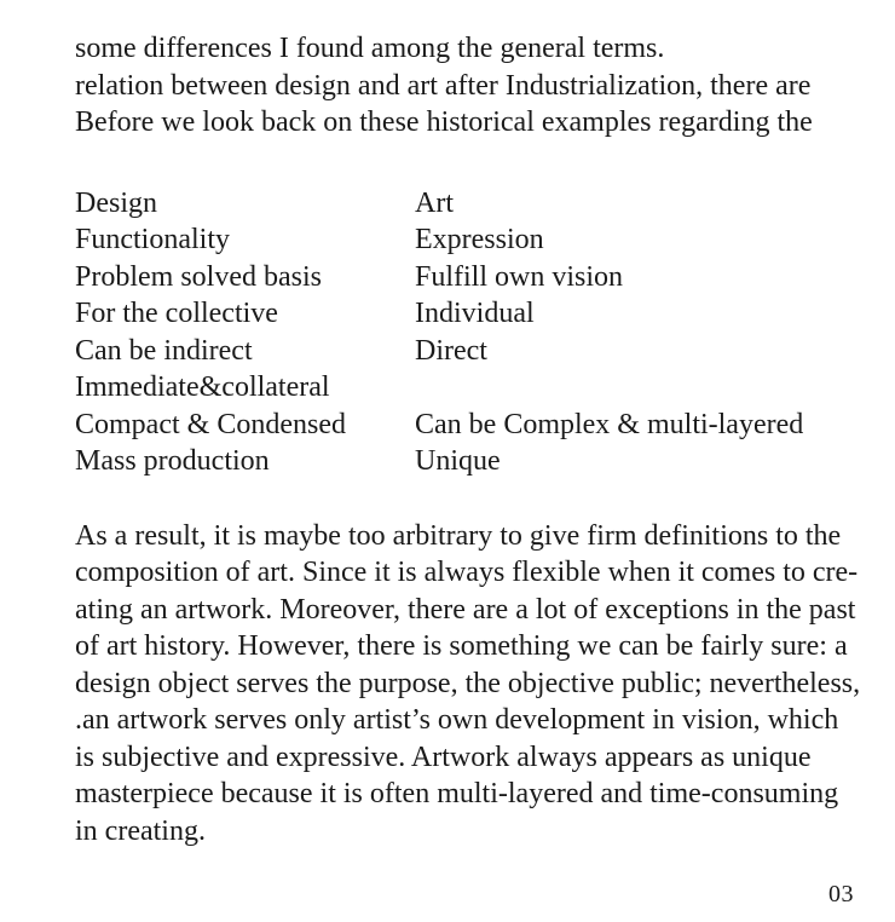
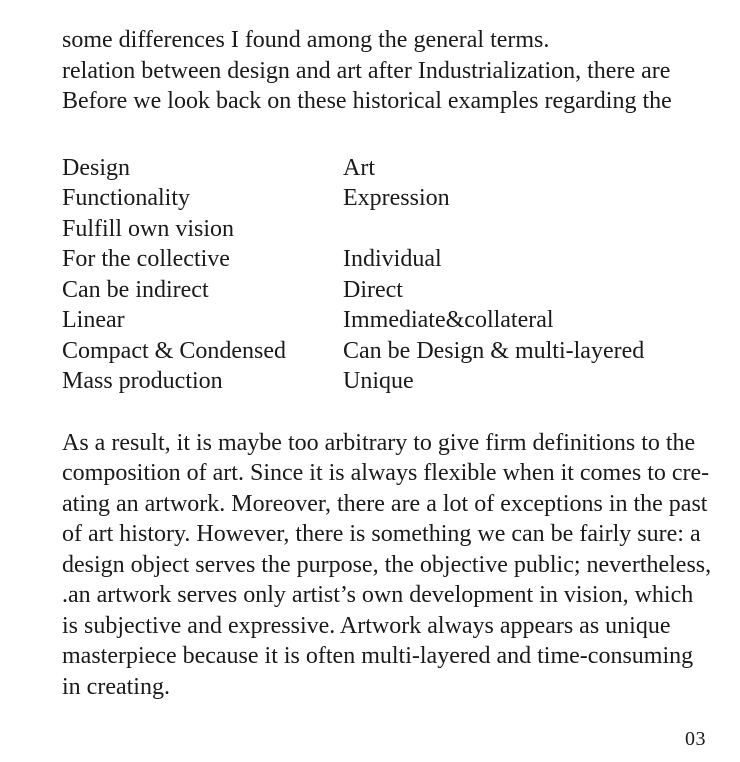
  some differences I found among the general terms.
  relation between design and art after Industrialization, there are
  Before we look back on these historical examples regarding the
  Design
  Art
  Functionality
  Expression
- Problem solved basis
  Fulfill own vision
  For the collective
  Individual
  Can be indirect
  Direct
+ Linear
  Immediate&collateral
  Compact & Condensed
- Can be Complex & multi-layered
+ Can be Design & multi-layered
  Mass production
  Unique
  As a result, it is maybe too arbitrary to give firm definitions to the
  composition of art. Since it is always flexible when it comes to cre-
  ating an artwork. Moreover, there are a lot of exceptions in the past
  of art history. However, there is something we can be fairly sure: a
  design object serves the purpose, the objective public; nevertheless,
  .an artwork serves only artist’s own development in vision, which
  is subjective and expressive. Artwork always appears as unique
  masterpiece because it is often multi-layered and time-consuming
  in creating.
  03
